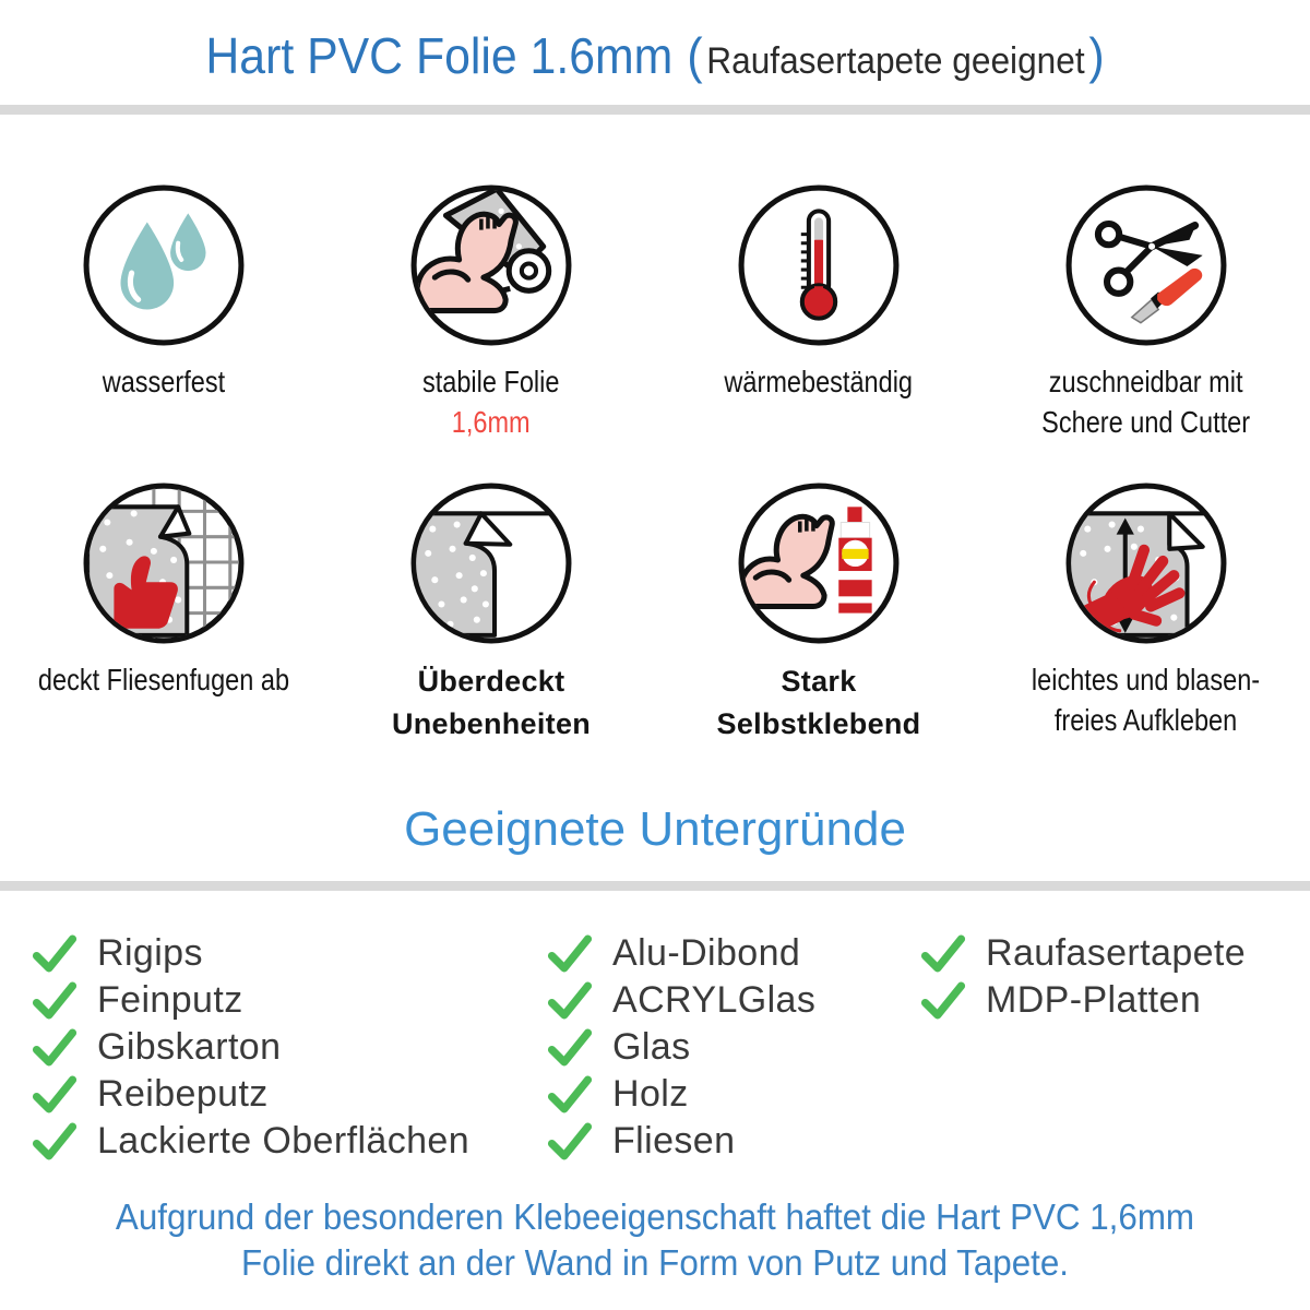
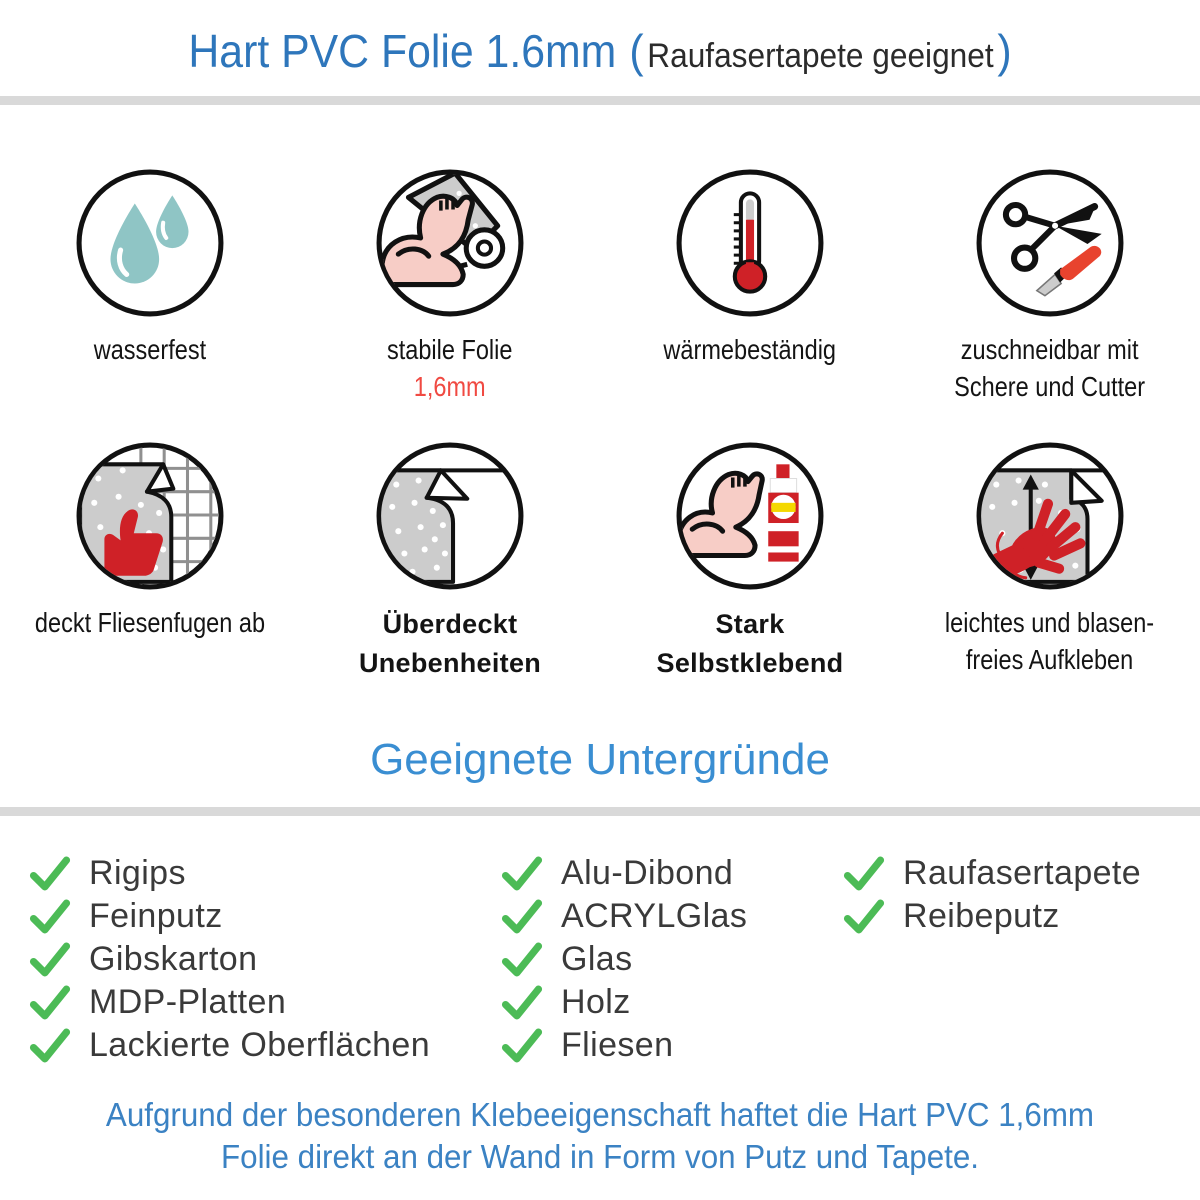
  Hart PVC Folie 1.6mm
  (
  Raufasertapete geeignet
  )
  wasserfest
  stabile Folie
  1,6mm
  wärmebeständig
  zuschneidbar mit
  Schere und Cutter
  deckt Fliesenfugen ab
  Überdeckt
  Unebenheiten
  Stark
  Selbstklebend
  leichtes und blasen-
  freies Aufkleben
  Geeignete Untergründe
  Rigips
  Feinputz
  Gibskarton
- Reibeputz
+ MDP-Platten
  Lackierte Oberflächen
  Alu-Dibond
  ACRYLGlas
  Glas
  Holz
  Fliesen
  Raufasertapete
- MDP-Platten
+ Reibeputz
  Aufgrund der besonderen Klebeeigenschaft haftet die Hart PVC 1,6mm
  Folie direkt an der Wand in Form von Putz und Tapete.
